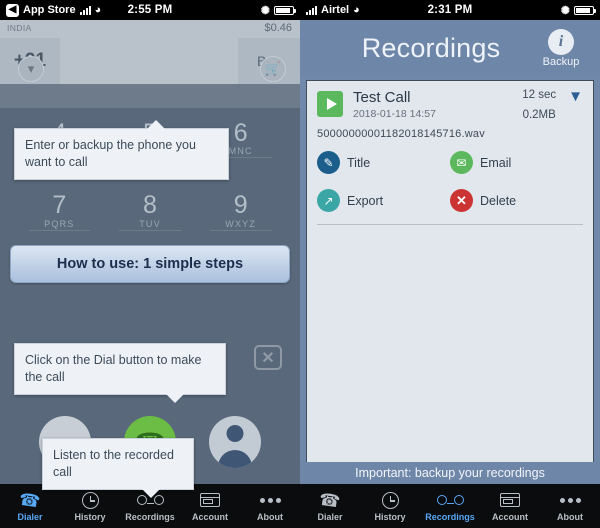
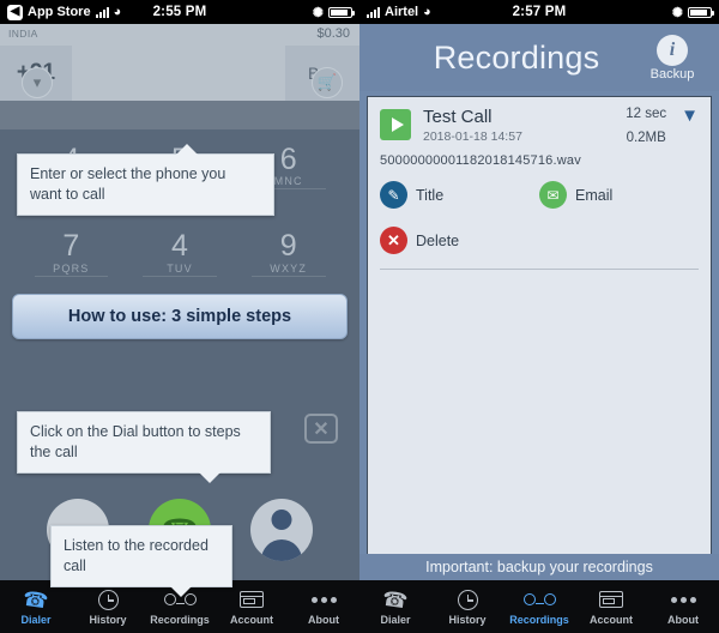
  ◀
  App Store
  ◕
  2:55 PM
  ✺
  INDIA
- $0.46
+ $0.30
  ▾
  🛒
  6
  MNC
  7
  PQRS
- 8
+ 4
  TUV
  9
  WXYZ
- How to use: 1 simple steps
+ How to use: 3 simple steps
  ✕
- Enter or backup the phone you want to call
+ Enter or select the phone you want to call
- Click on the Dial button to make the call
+ Click on the Dial button to steps the call
  Listen to the recorded call
  Dialer
  History
  Recordings
  Account
  About
  Airtel
  ◕
- 2:31 PM
+ 2:57 PM
  ✺
  Recordings
  i
  Backup
  Test Call
  2018-01-18 14:57
  12 sec
  0.2MB
  ▼
  50000000001182018145716.wav
  ✎
  Title
  ✉
  Email
- ↗
- Export
  ✕
  Delete
  Important: backup your recordings
  Dialer
  History
  Recordings
  Account
  About
